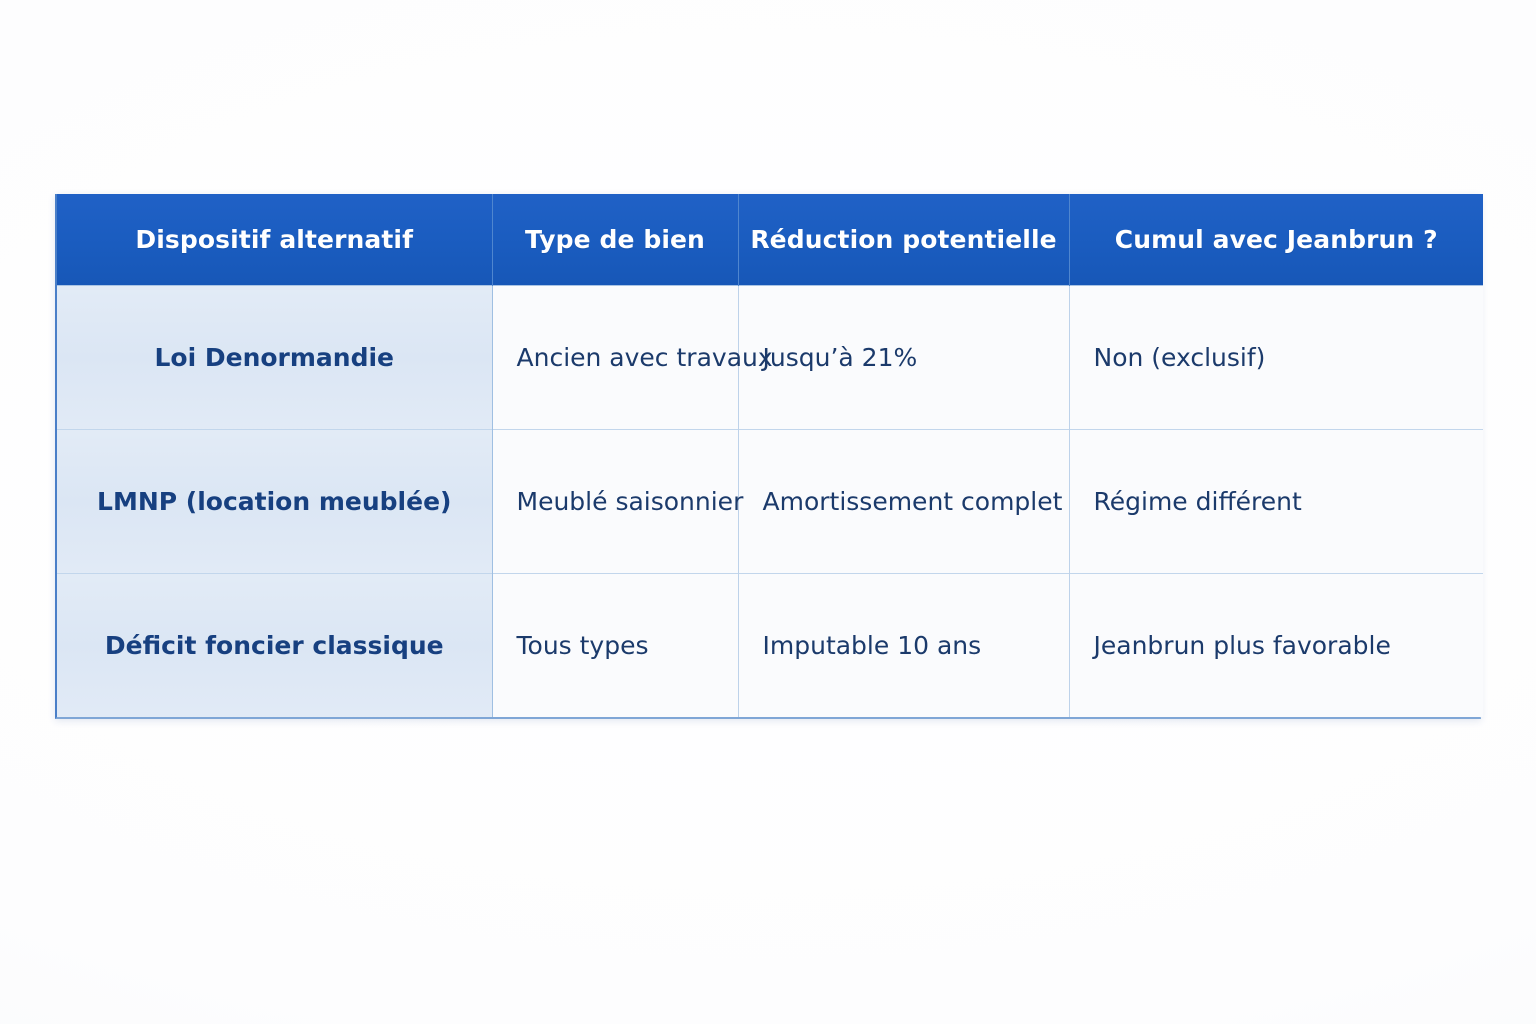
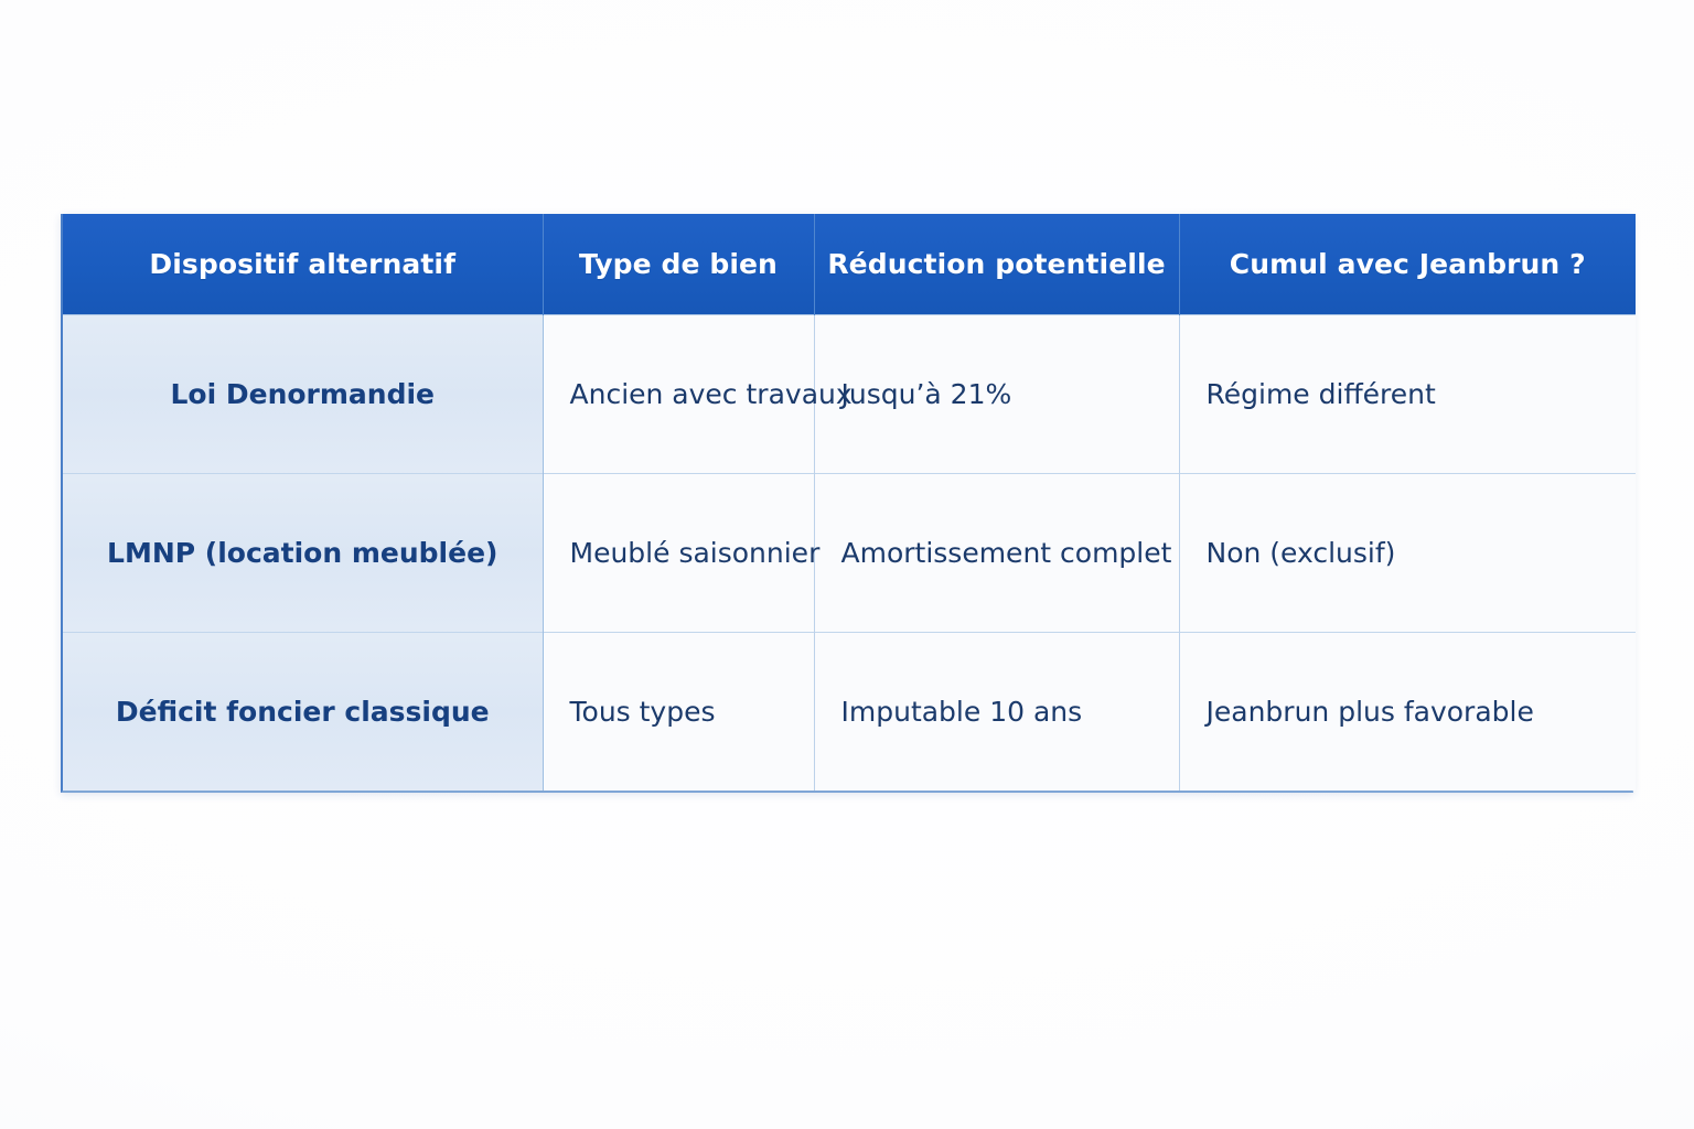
  Dispositif alternatif	Type de bien	Réduction potentielle	Cumul avec Jeanbrun ?
- Loi Denormandie	Ancien avec travau	Jusqu’à 21%	Non (exclusif)
+ Loi Denormandie	Ancien avec travau	Jusqu’à 21%	Régime différent
- LMNP (location meublée)	Meublé saisonnier	Amortissement complet	Régime différent
+ LMNP (location meublée)	Meublé saisonnier	Amortissement complet	Non (exclusif)
  Déficit foncier classique	Tous types	Imputable 10 ans	Jeanbrun plus favorable
